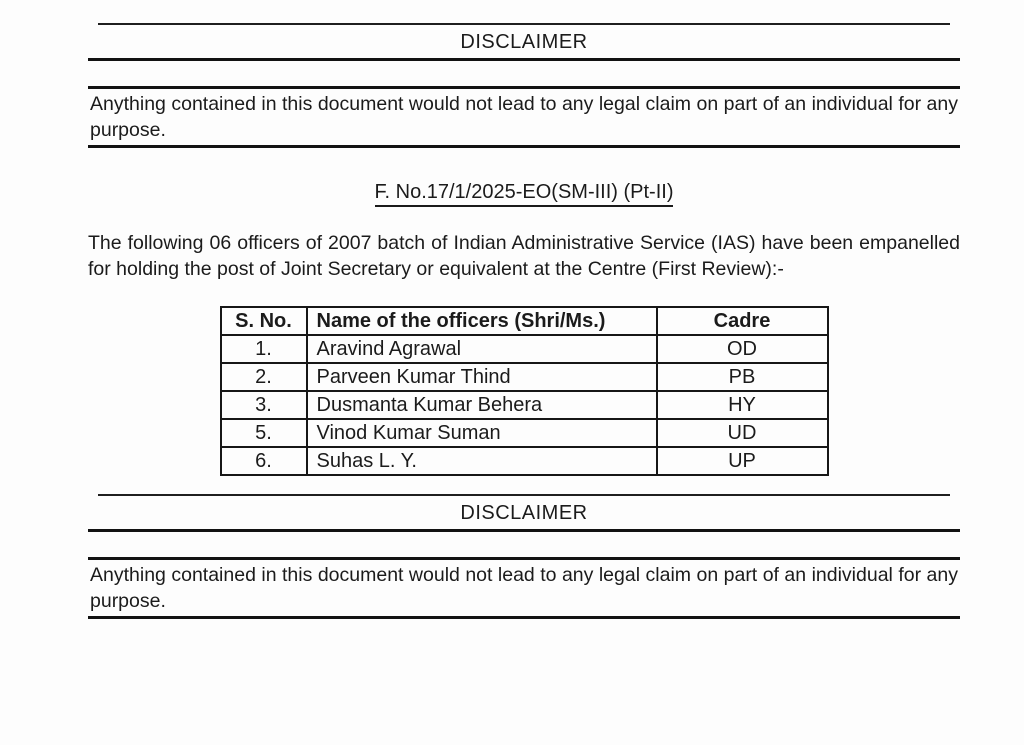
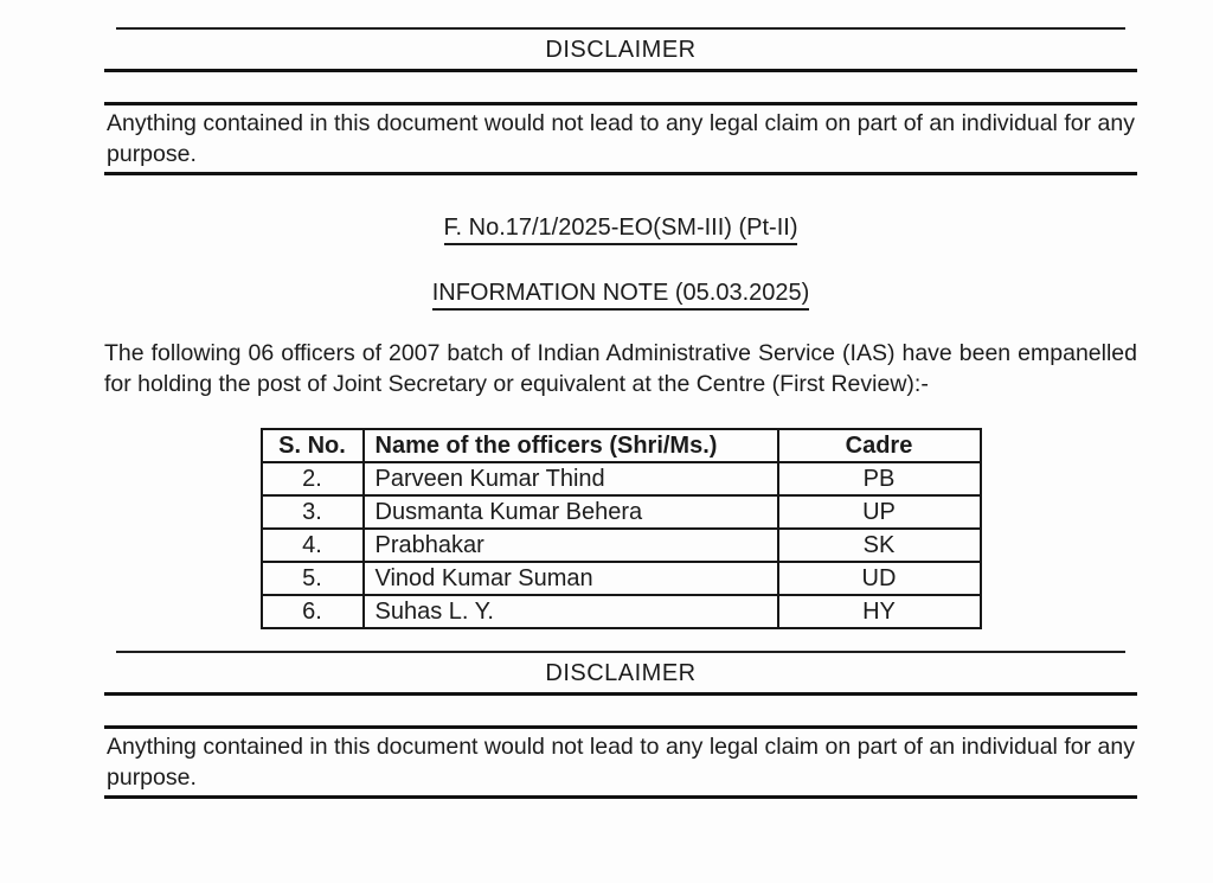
  DISCLAIMER
  Anything contained in this document would not lead to any legal claim on part of an individual for any purpose.
  F. No.17/1/2025-EO(SM-III) (Pt-II)
+ INFORMATION NOTE (05.03.2025)
  The following 06 officers of 2007 batch of Indian Administrative Service (IAS) have been empanelled for holding the post of Joint Secretary or equivalent at the Centre (First Review):-
  S. No.	Name of the officers (Shri/Ms.)	Cadre
- 1.	Aravind Agrawal	OD
  2.	Parveen Kumar Thind	PB
- 3.	Dusmanta Kumar Behera	HY
+ 3.	Dusmanta Kumar Behera	UP
+ 4.	Prabhakar	SK
  5.	Vinod Kumar Suman	UD
- 6.	Suhas L. Y.	UP
+ 6.	Suhas L. Y.	HY
  DISCLAIMER
  Anything contained in this document would not lead to any legal claim on part of an individual for any purpose.
